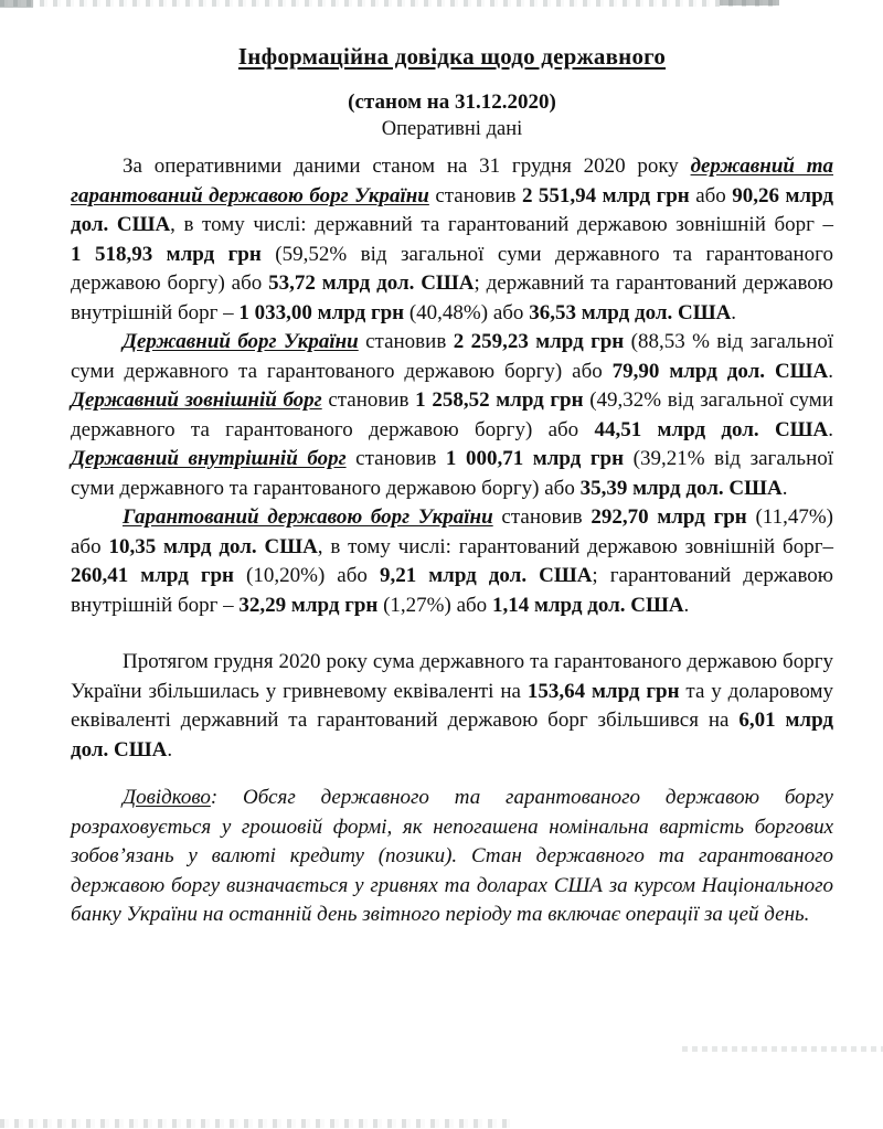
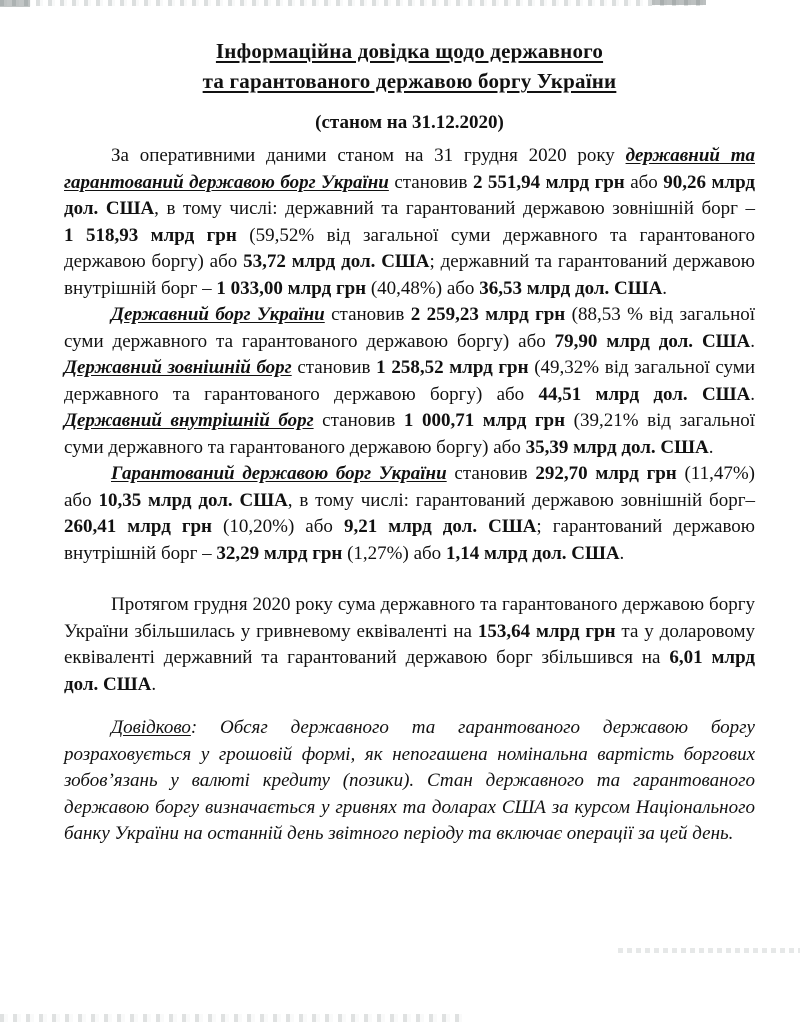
  Інформаційна довідка щодо державного
+ та гарантованого державою боргу України
  (станом на 31.12.2020)
- Оперативні дані
  За оперативними даними станом на 31 грудня 2020 року державний та гарантований державою борг України становив 2 551,94 млрд грн або 90,26 млрд дол. США, в тому числі: державний та гарантований державою зовнішній борг – 1 518,93 млрд грн (59,52% від загальної суми державного та гарантованого державою боргу) або 53,72 млрд дол. США; державний та гарантований державою внутрішній борг – 1 033,00 млрд грн (40,48%) або 36,53 млрд дол. США.
  Державний борг України становив 2 259,23 млрд грн (88,53 % від загальної суми державного та гарантованого державою боргу) або 79,90 млрд дол. США. Державний зовнішній борг становив 1 258,52 млрд грн (49,32% від загальної суми державного та гарантованого державою боргу) або 44,51 млрд дол. США. Державний внутрішній борг становив 1 000,71 млрд грн (39,21% від загальної суми державного та гарантованого державою боргу) або 35,39 млрд дол. США.
  Гарантований державою борг України становив 292,70 млрд грн (11,47%) або 10,35 млрд дол. США, в тому числі: гарантований державою зовнішній борг– 260,41 млрд грн (10,20%) або 9,21 млрд дол. США; гарантований державою внутрішній борг – 32,29 млрд грн (1,27%) або 1,14 млрд дол. США.
  Протягом грудня 2020 року сума державного та гарантованого державою боргу України збільшилась у гривневому еквіваленті на 153,64 млрд грн та у доларовому еквіваленті державний та гарантований державою борг збільшився на 6,01 млрд дол. США.
  Довідково: Обсяг державного та гарантованого державою боргу розраховується у грошовій формі, як непогашена номінальна вартість боргових зобов’язань у валюті кредиту (позики). Стан державного та гарантованого державою боргу визначається у гривнях та доларах США за курсом Національного банку України на останній день звітного періоду та включає операції за цей день.
